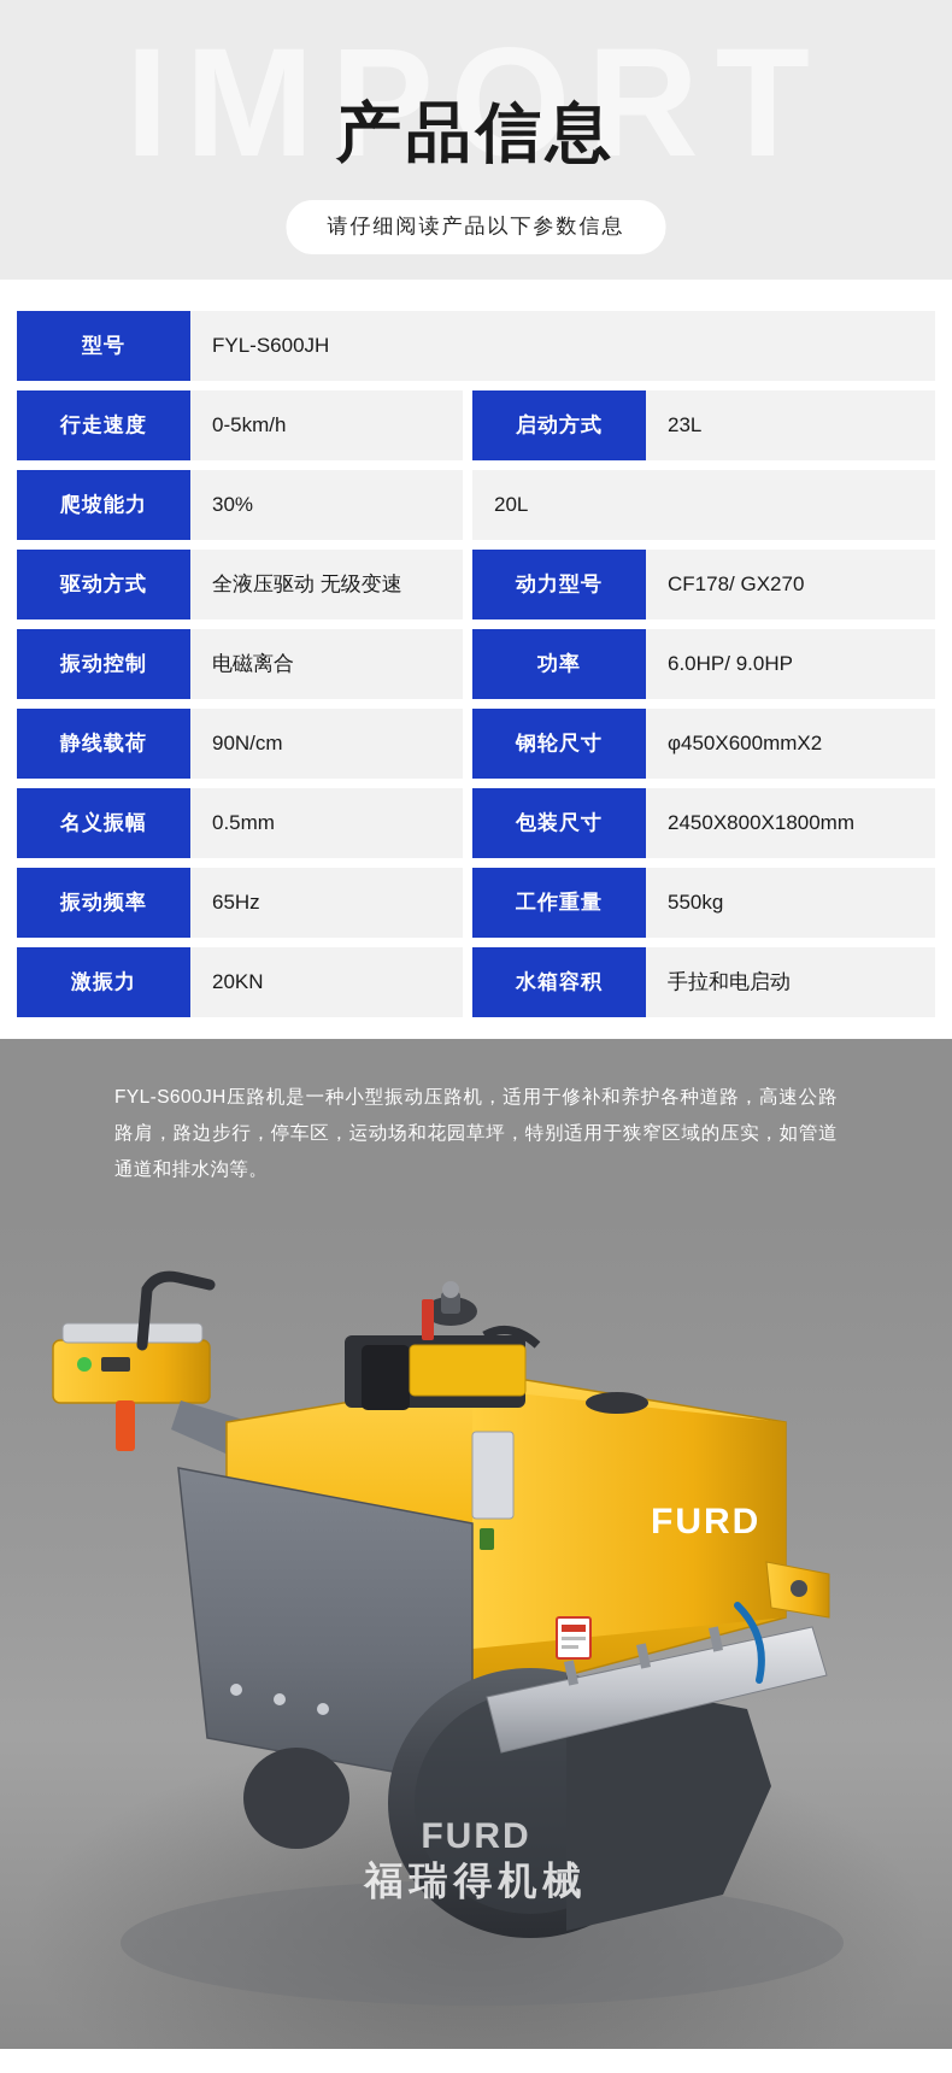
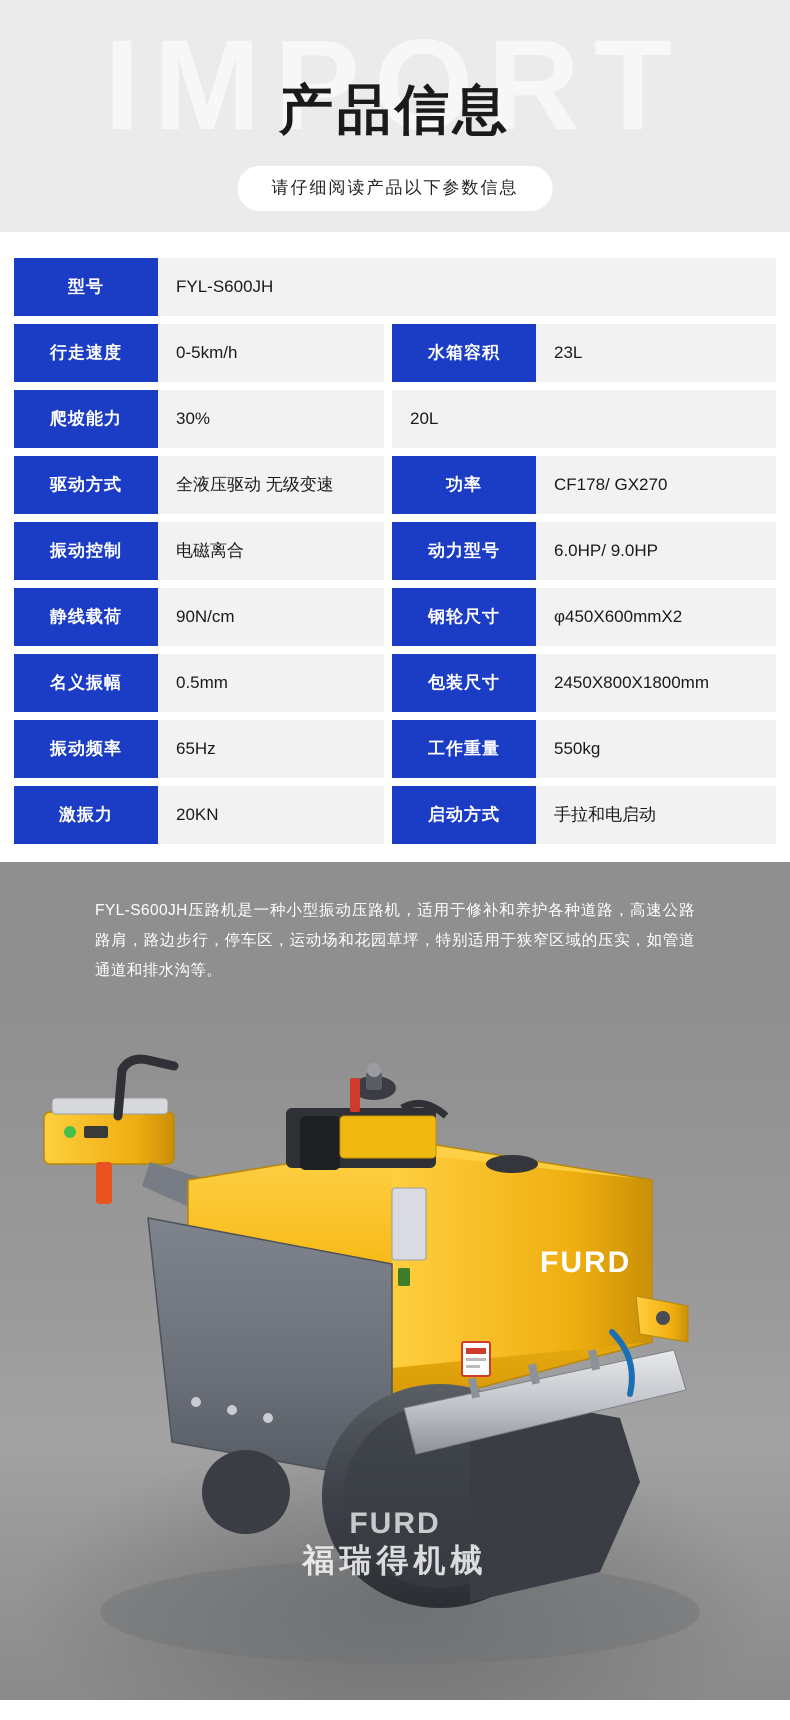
  IMPORT
  产品信息
  请仔细阅读产品以下参数信息
  型号
  FYL-S600JH
  行走速度
  0-5km/h
- 启动方式
+ 水箱容积
  23L
  爬坡能力
  30%
  20L
  驱动方式
  全液压驱动 无级变速
- 动力型号
+ 功率
  CF178/ GX270
  振动控制
  电磁离合
- 功率
+ 动力型号
  6.0HP/ 9.0HP
  静线载荷
  90N/cm
  钢轮尺寸
  φ450X600mmX2
  名义振幅
  0.5mm
  包装尺寸
  2450X800X1800mm
  振动频率
  65Hz
  工作重量
  550kg
  激振力
  20KN
- 水箱容积
+ 启动方式
  手拉和电启动
  FYL-S600JH压路机是一种小型振动压路机，适用于修补和养护各种道路，高速公路路肩，路边步行，停车区，运动场和花园草坪，特别适用于狭窄区域的压实，如管道通道和排水沟等。
  FURD
  FURD
  福瑞得机械
